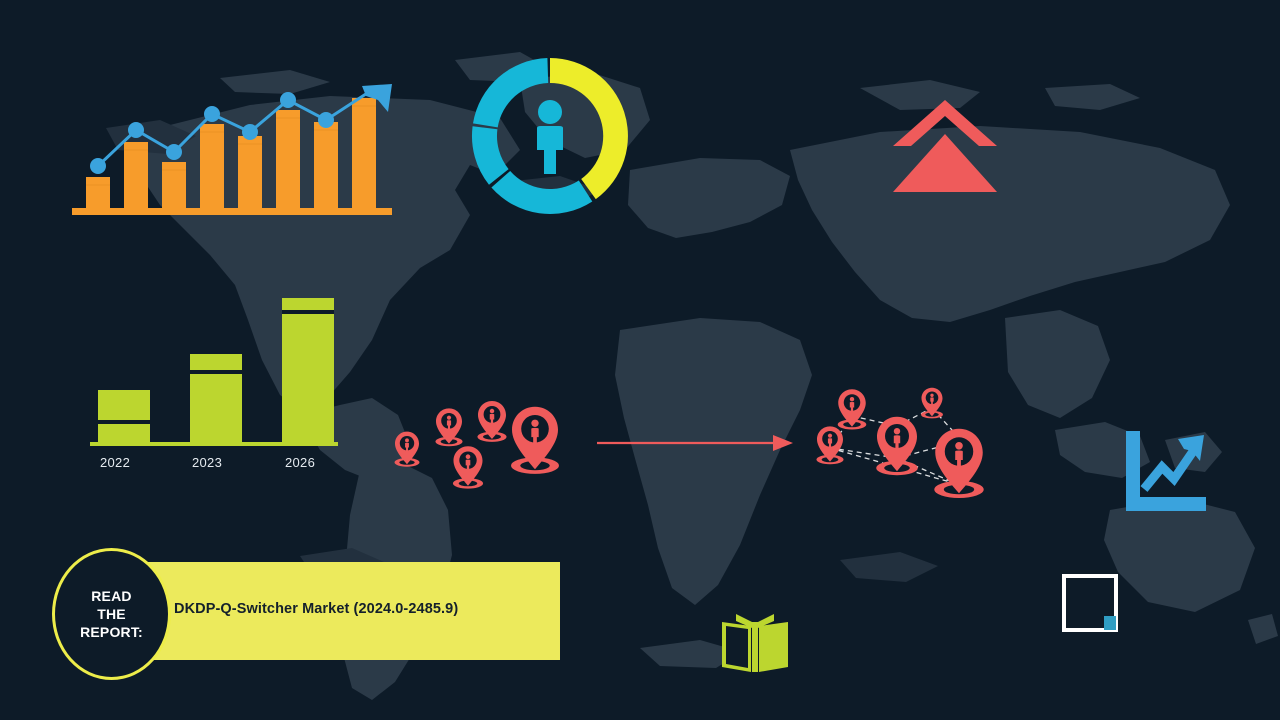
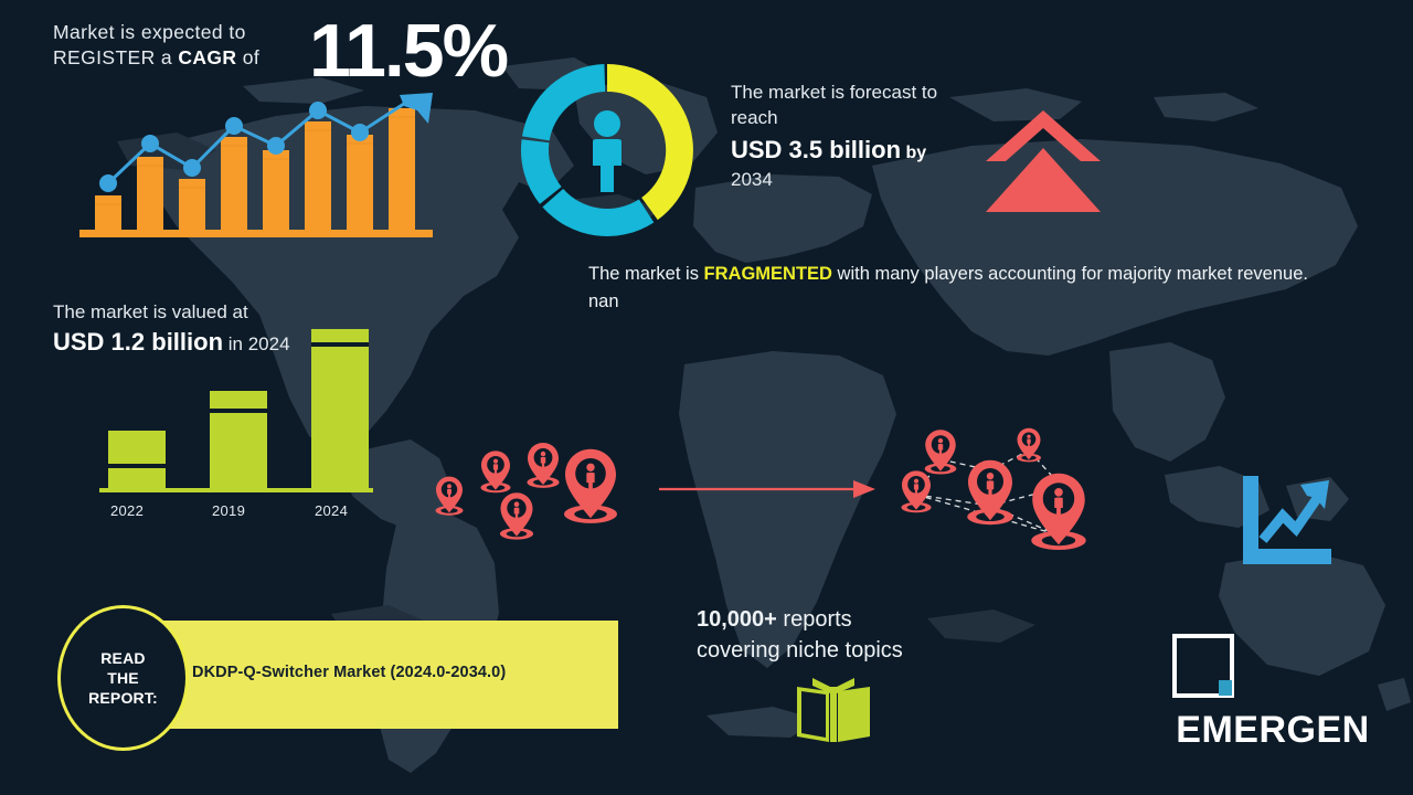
+ Market is expected to
+ REGISTER a CAGR of
+ 11.5%
+ The market is forecast to
+ reach
+ USD 3.5 billion by
+ 2034
+ The market is FRAGMENTED with many players accounting for majority market revenue. nan
+ The market is valued at
+ USD 1.2 billion in 2024
  2022
- 2023
+ 2019
- 2026
+ 2024
- DKDP-Q-Switcher Market (2024.0-2485.9)
+ DKDP-Q-Switcher Market (2024.0-2034.0)
  READ
  THE
  REPORT:
+ 10,000+ reports
+ covering niche topics
+ EMERGEN
